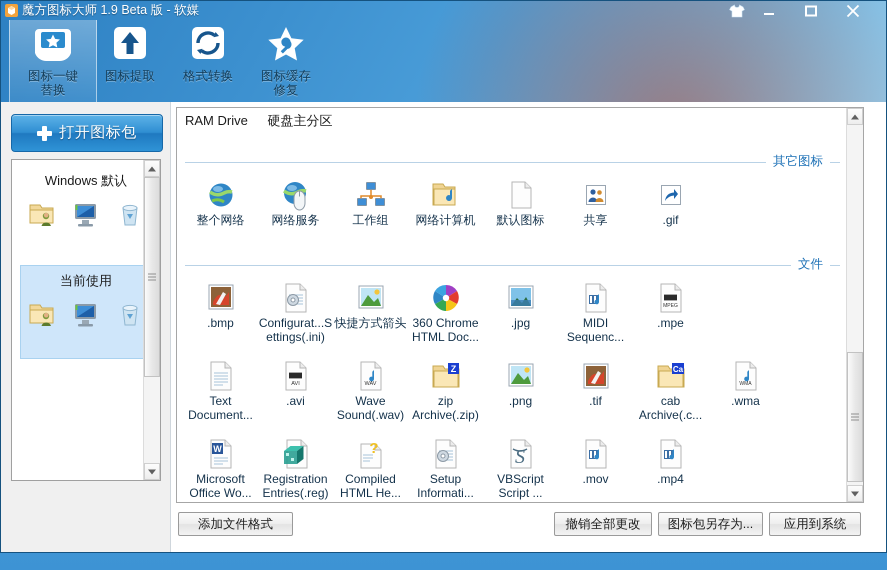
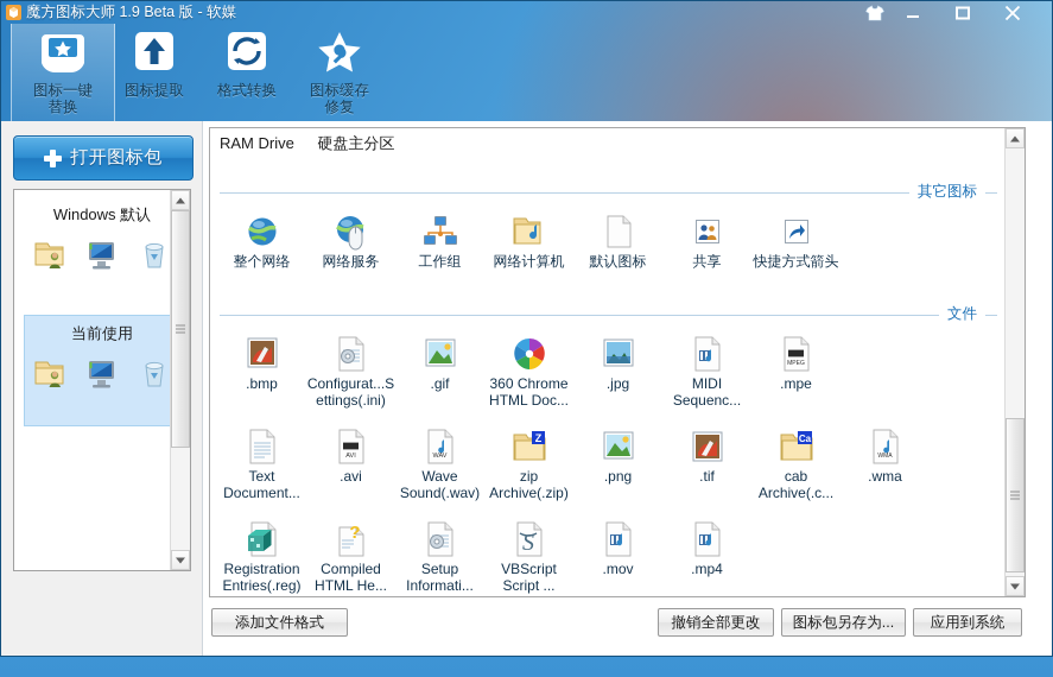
  魔方图标大师 1.9 Beta 版 - 软媒
  图标一键
  替换
  图标提取
  格式转换
  图标缓存
  修复
  打开图标包
  Windows 默认
  当前使用
  RAM Drive 硬盘主分区
  其它图标
  整个网络
  网络服务
  工作组
  网络计算机
  默认图标
  共享
- .gif
+ 快捷方式箭头
  文件
  .bmp
  Configurat...Settings(.ini)
- 快捷方式箭头
+ .gif
  360 Chrome HTML Doc...
  .jpg
  MIDI Sequenc...
  .mpe
  Text Document...
  .avi
  Wave Sound(.wav)
  Z
  zip Archive(.zip)
  .png
  .tif
  Ca
  cab Archive(.c...
  .wma
- W
- Microsoft Office Wo...
  Registration Entries(.reg)
  ?
  Compiled HTML He...
  Setup Informati...
  S
  VBScript Script ...
  .mov
  .mp4
  添加文件格式
  撤销全部更改
  图标包另存为...
  应用到系统
